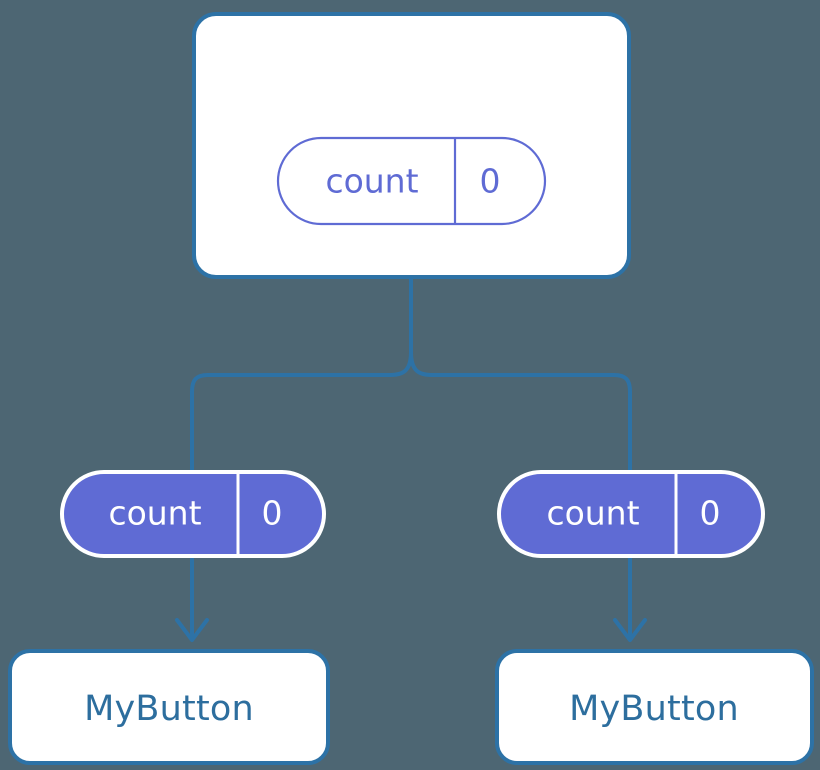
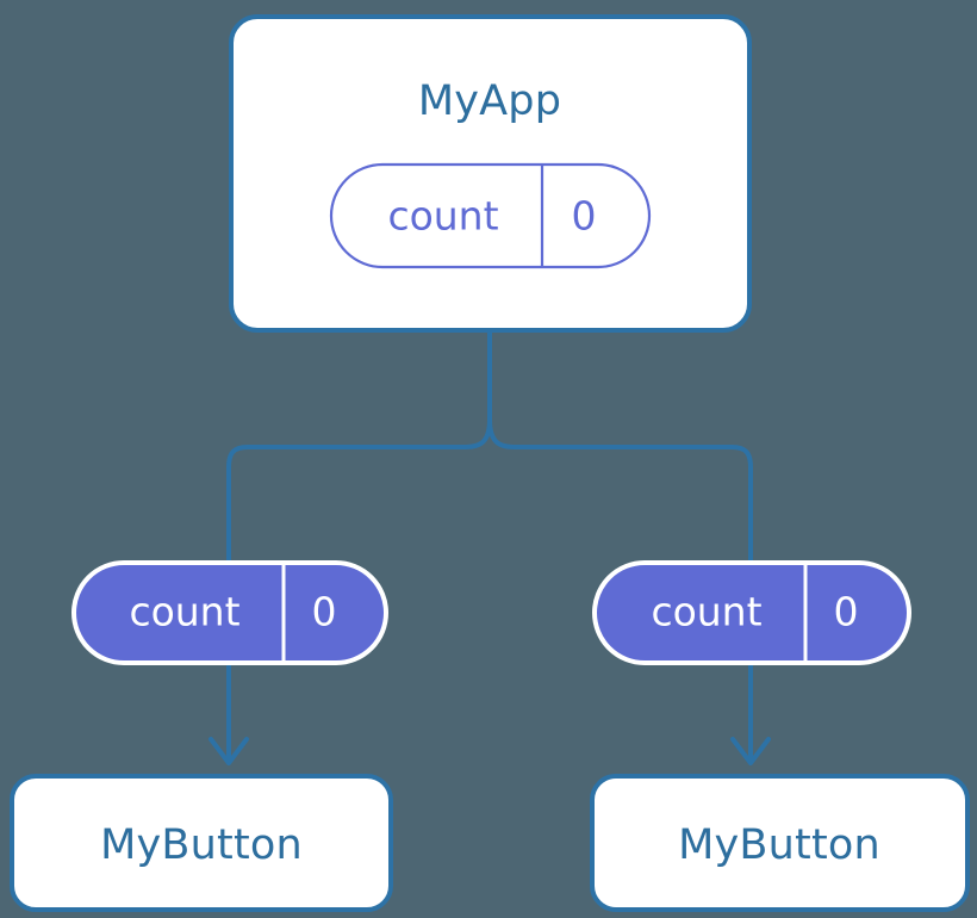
+ MyApp
  count
  0
  count
  0
  MyButton
  count
  0
  MyButton
